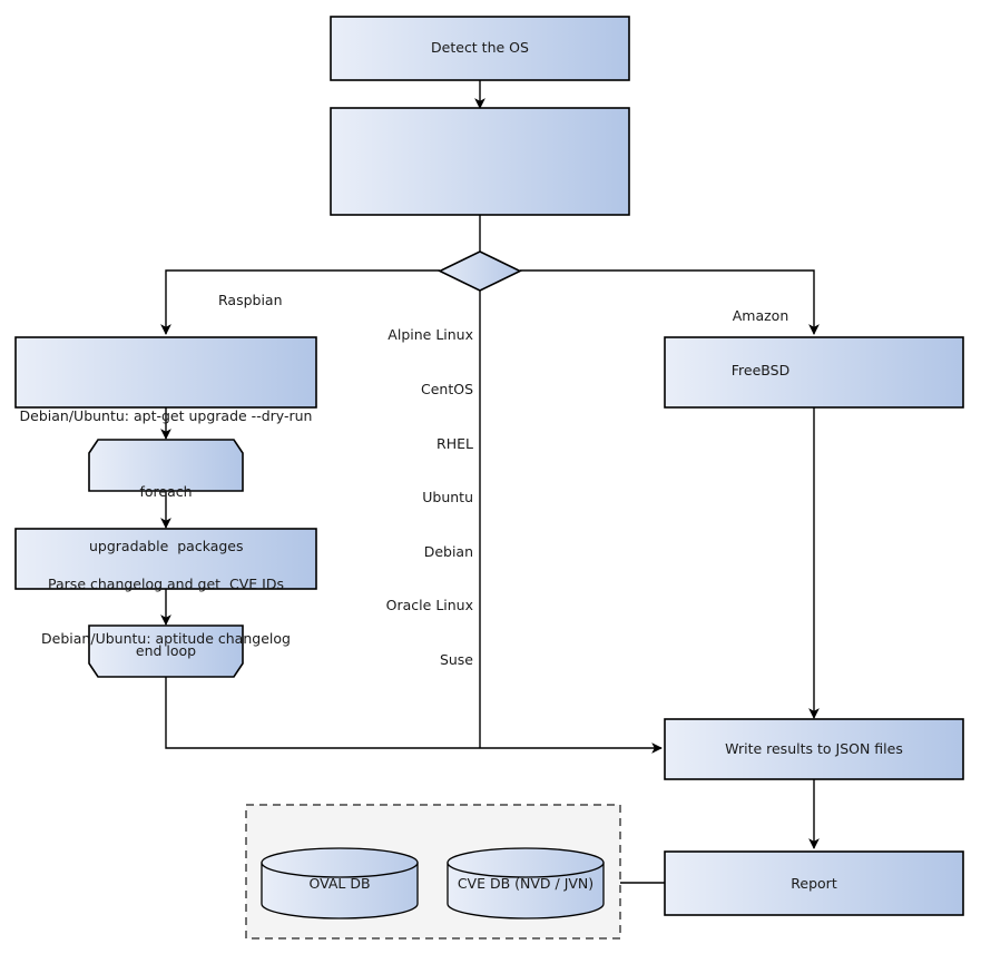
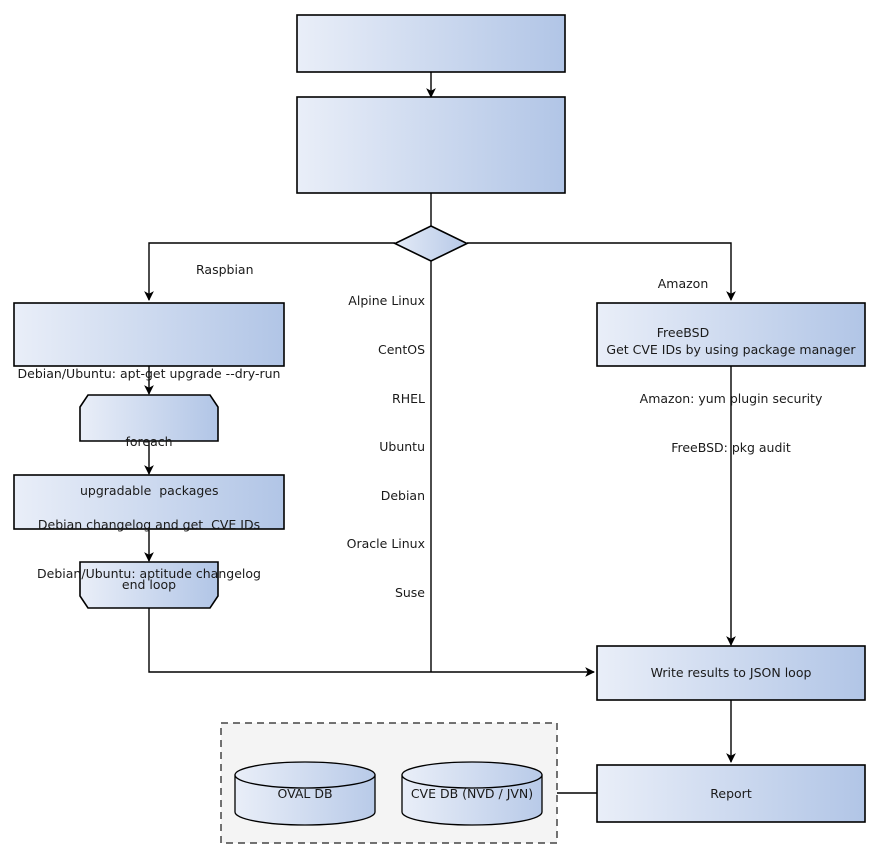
- Detect the OS
  Raspbian
  Alpine Linux
  CentOS
  RHEL
  Ubuntu
  Debian
  Oracle Linux
  Suse
  Amazon
  FreeBSD
  Debian/Ubuntu: apt-get upgrade --dry-run
  foreach
  upgradable packages
- Parse changelog and get CVE IDs
+ Debian changelog and get CVE IDs
  Debian/Ubuntu: aptitude changelog
  end loop
+ Get CVE IDs by using package manager
+ Amazon: yum plugin security
+ FreeBSD: pkg audit
- Write results to JSON files
+ Write results to JSON loop
  Report
  OVAL DB
  CVE DB (NVD / JVN)
